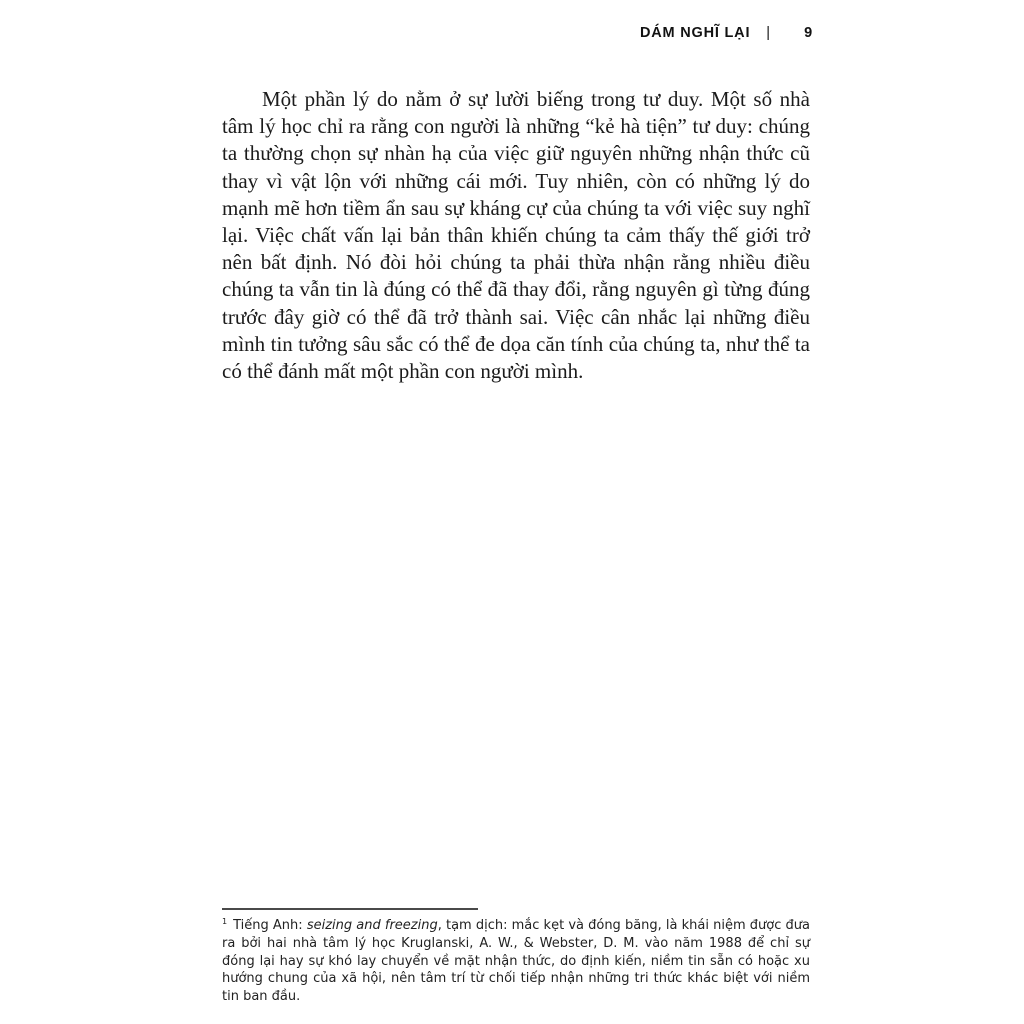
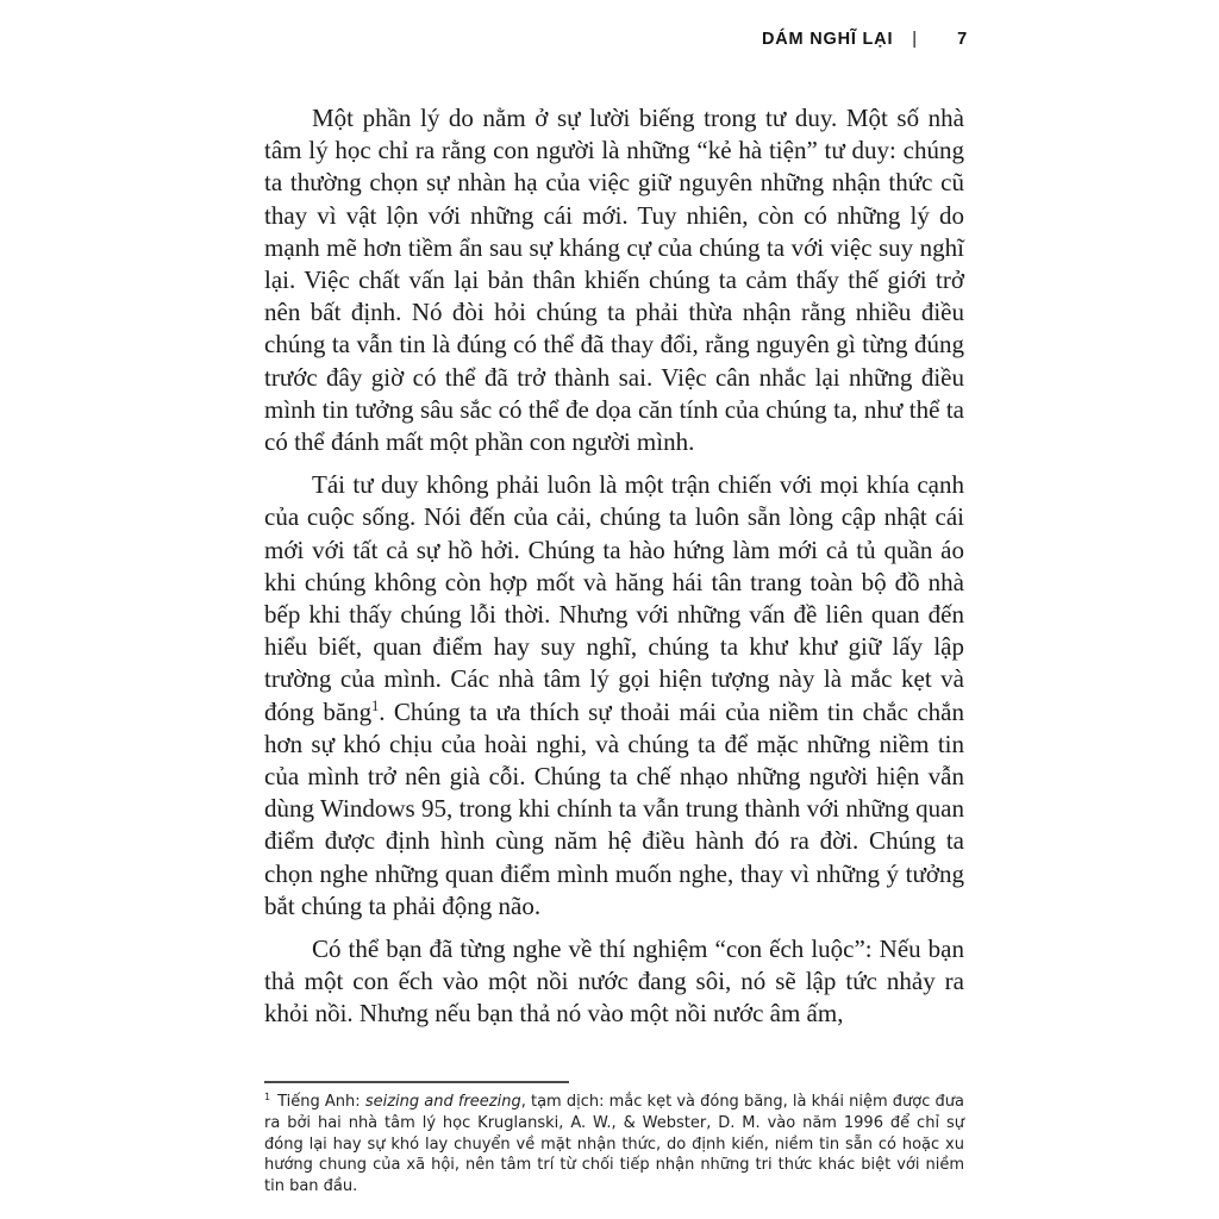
  DÁM NGHĨ LẠI
  |
- 9
+ 7
  Một phần lý do nằm ở sự lười biếng trong tư duy. Một số nhà tâm lý học chỉ ra rằng con người là những “kẻ hà tiện” tư duy: chúng ta thường chọn sự nhàn hạ của việc giữ nguyên những nhận thức cũ thay vì vật lộn với những cái mới. Tuy nhiên, còn có những lý do mạnh mẽ hơn tiềm ẩn sau sự kháng cự của chúng ta với việc suy nghĩ lại. Việc chất vấn lại bản thân khiến chúng ta cảm thấy thế giới trở nên bất định. Nó đòi hỏi chúng ta phải thừa nhận rằng nhiều điều chúng ta vẫn tin là đúng có thể đã thay đổi, rằng nguyên gì từng đúng trước đây giờ có thể đã trở thành sai. Việc cân nhắc lại những điều mình tin tưởng sâu sắc có thể đe dọa căn tính của chúng ta, như thể ta có thể đánh mất một phần con người mình.
+ Tái tư duy không phải luôn là một trận chiến với mọi khía cạnh của cuộc sống. Nói đến của cải, chúng ta luôn sẵn lòng cập nhật cái mới với tất cả sự hồ hởi. Chúng ta hào hứng làm mới cả tủ quần áo khi chúng không còn hợp mốt và hăng hái tân trang toàn bộ đồ nhà bếp khi thấy chúng lỗi thời. Nhưng với những vấn đề liên quan đến hiểu biết, quan điểm hay suy nghĩ, chúng ta khư khư giữ lấy lập trường của mình. Các nhà tâm lý gọi hiện tượng này là mắc kẹt và đóng băng1. Chúng ta ưa thích sự thoải mái của niềm tin chắc chắn hơn sự khó chịu của hoài nghi, và chúng ta để mặc những niềm tin của mình trở nên già cỗi. Chúng ta chế nhạo những người hiện vẫn dùng Windows 95, trong khi chính ta vẫn trung thành với những quan điểm được định hình cùng năm hệ điều hành đó ra đời. Chúng ta chọn nghe những quan điểm mình muốn nghe, thay vì những ý tưởng bắt chúng ta phải động não.
+ Có thể bạn đã từng nghe về thí nghiệm “con ếch luộc”: Nếu bạn thả một con ếch vào một nồi nước đang sôi, nó sẽ lập tức nhảy ra khỏi nồi. Nhưng nếu bạn thả nó vào một nồi nước âm ấm,
- 1 Tiếng Anh: seizing and freezing, tạm dịch: mắc kẹt và đóng băng, là khái niệm được đưa ra bởi hai nhà tâm lý học Kruglanski, A. W., & Webster, D. M. vào năm 1988 để chỉ sự đóng lại hay sự khó lay chuyển về mặt nhận thức, do định kiến, niềm tin sẵn có hoặc xu hướng chung của xã hội, nên tâm trí từ chối tiếp nhận những tri thức khác biệt với niềm tin ban đầu.
+ 1 Tiếng Anh: seizing and freezing, tạm dịch: mắc kẹt và đóng băng, là khái niệm được đưa ra bởi hai nhà tâm lý học Kruglanski, A. W., & Webster, D. M. vào năm 1996 để chỉ sự đóng lại hay sự khó lay chuyển về mặt nhận thức, do định kiến, niềm tin sẵn có hoặc xu hướng chung của xã hội, nên tâm trí từ chối tiếp nhận những tri thức khác biệt với niềm tin ban đầu.
